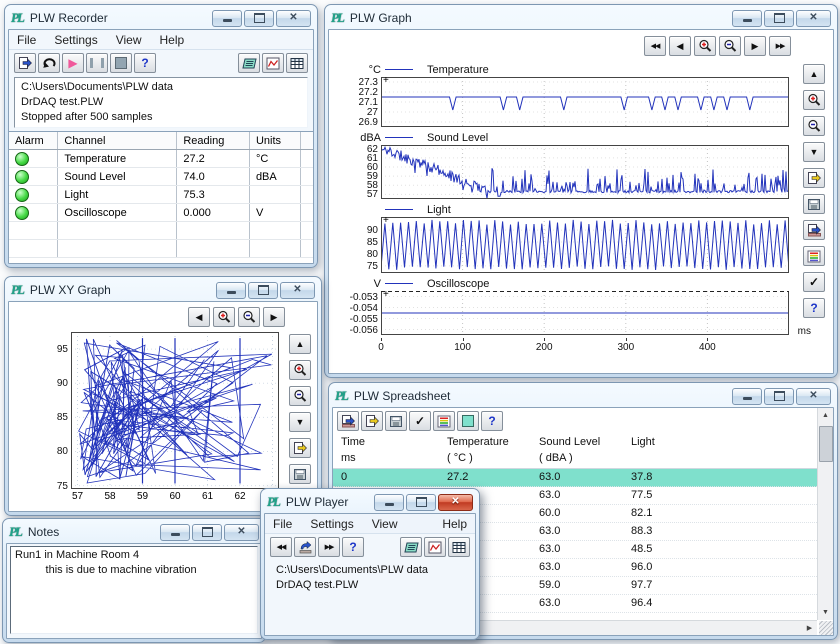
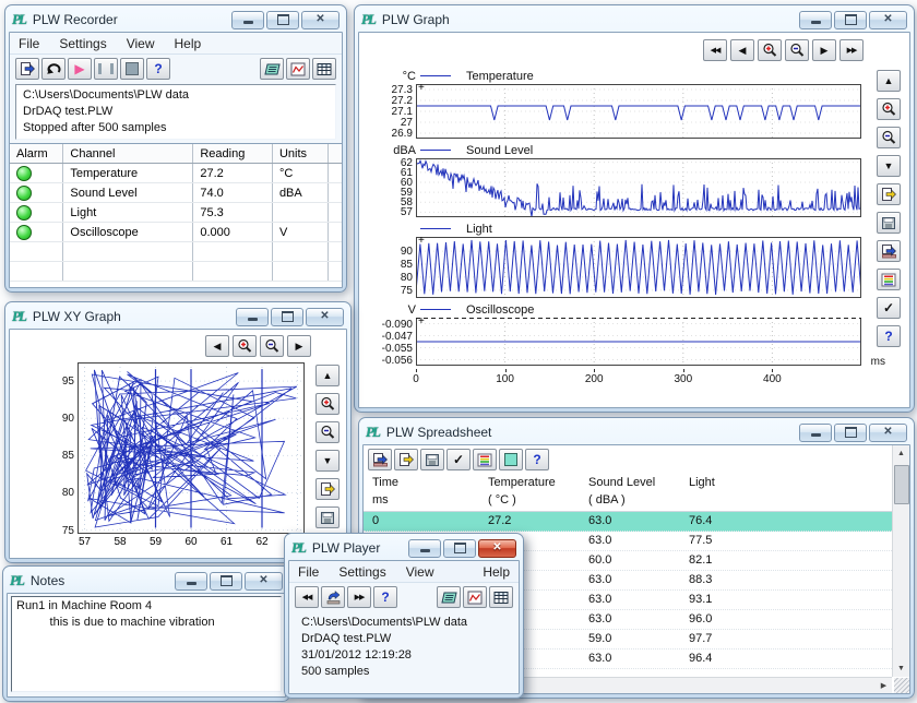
  PL
  PLW Recorder
  ✕
  File
  Settings
  View
  Help
  ▶
  ?
  C:\Users\Documents\PLW data
  DrDAQ test.PLW
  Stopped after 500 samples
  Alarm
  Channel
  Reading
  Units
  Temperature
  27.2
  °C
  Sound Level
  74.0
  dBA
  Light
  75.3
  Oscilloscope
  0.000
  V
  PL
  PLW Graph
  ✕
  ◀
  ▶
  ▲
  ▼
  ✓
  ?
  °C
  Temperature
  27.3
  27.2
  27.1
  27
  26.9
  +
  dBA
  Sound Level
  62
  61
  60
  59
  58
  57
  Light
  90
  85
  80
  75
  +
  V
  Oscilloscope
- -0.053
+ -0.090
- -0.054
+ -0.047
  -0.055
  -0.056
  +
  0
  100
  200
  300
  400
  ms
  PL
  PLW XY Graph
  ✕
  ◀
  ▶
  ▲
  ▼
  95
  90
  85
  80
  75
  57
  58
  59
  60
  61
  62
  PL
  PLW Spreadsheet
  ✕
  ✓
  ?
  Time
  Temperature
  Sound Level
  Light
  ms
  ( °C )
  ( dBA )
  0
  27.2
  63.0
- 37.8
+ 76.4
  63.0
  77.5
  60.0
  82.1
  63.0
  88.3
  63.0
- 48.5
+ 93.1
  63.0
  96.0
  59.0
  97.7
  63.0
  96.4
  PL
  Notes
  ✕
  Run1 in Machine Room 4
  this is due to machine vibration
  PL
  PLW Player
  ✕
  File
  Settings
  View
  Help
  ?
  C:\Users\Documents\PLW data
  DrDAQ test.PLW
+ 31/01/2012 12:19:28
+ 500 samples
